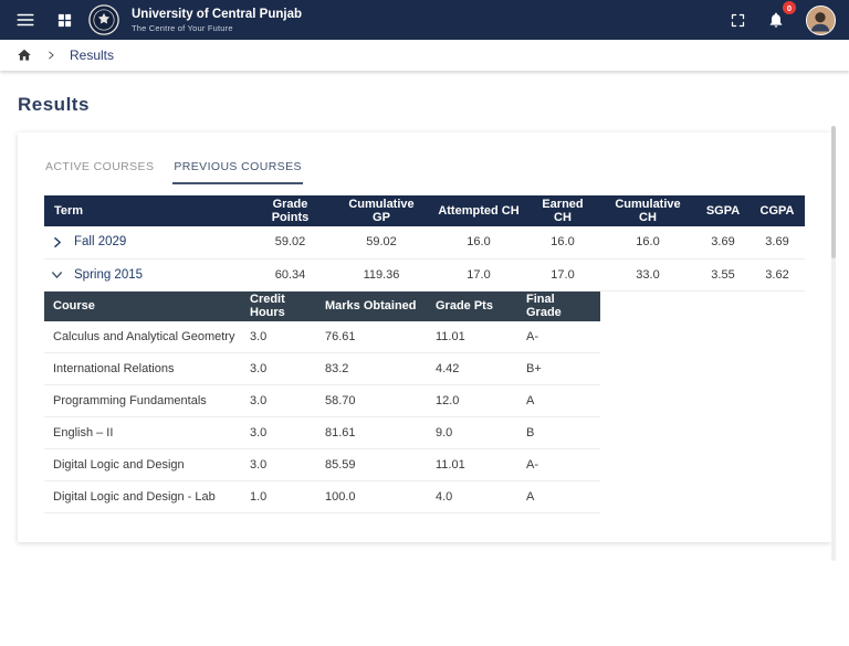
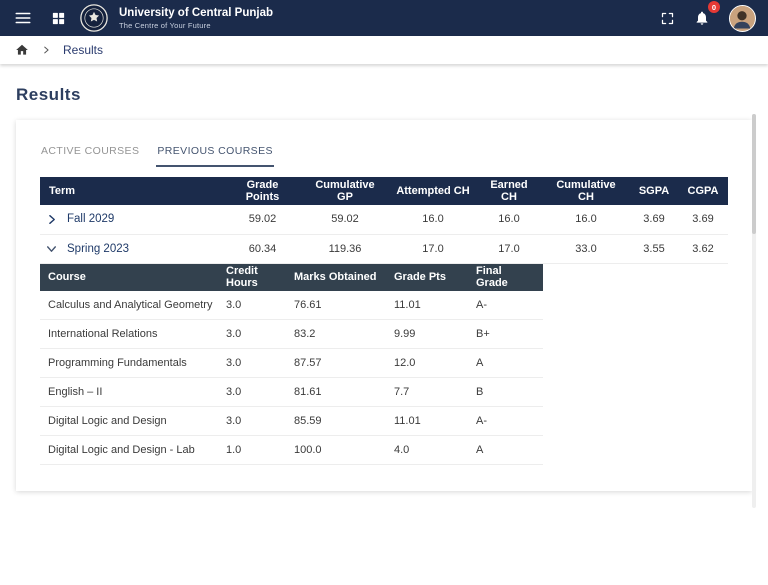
  University of Central Punjab
  The Centre of Your Future
  0
  Results
  Results
  ACTIVE COURSES
  PREVIOUS COURSES
  Term	Grade Points	Cumulative GP	Attempted CH	Earned CH	Cumulative CH	SGPA	CGPA
  Fall 2029	59.02	59.02	16.0	16.0	16.0	3.69	3.69
- Spring 2015	60.34	119.36	17.0	17.0	33.0	3.55	3.62
+ Spring 2023	60.34	119.36	17.0	17.0	33.0	3.55	3.62
  Course	Credit Hours	Marks Obtained	Grade Pts	Final Grade
  Calculus and Analytical Geometry	3.0	76.61	11.01	A-
- International Relations	3.0	83.2	4.42	B+
+ International Relations	3.0	83.2	9.99	B+
- Programming Fundamentals	3.0	58.70	12.0	A
+ Programming Fundamentals	3.0	87.57	12.0	A
- English – II	3.0	81.61	9.0	B
+ English – II	3.0	81.61	7.7	B
  Digital Logic and Design	3.0	85.59	11.01	A-
  Digital Logic and Design - Lab	1.0	100.0	4.0	A
